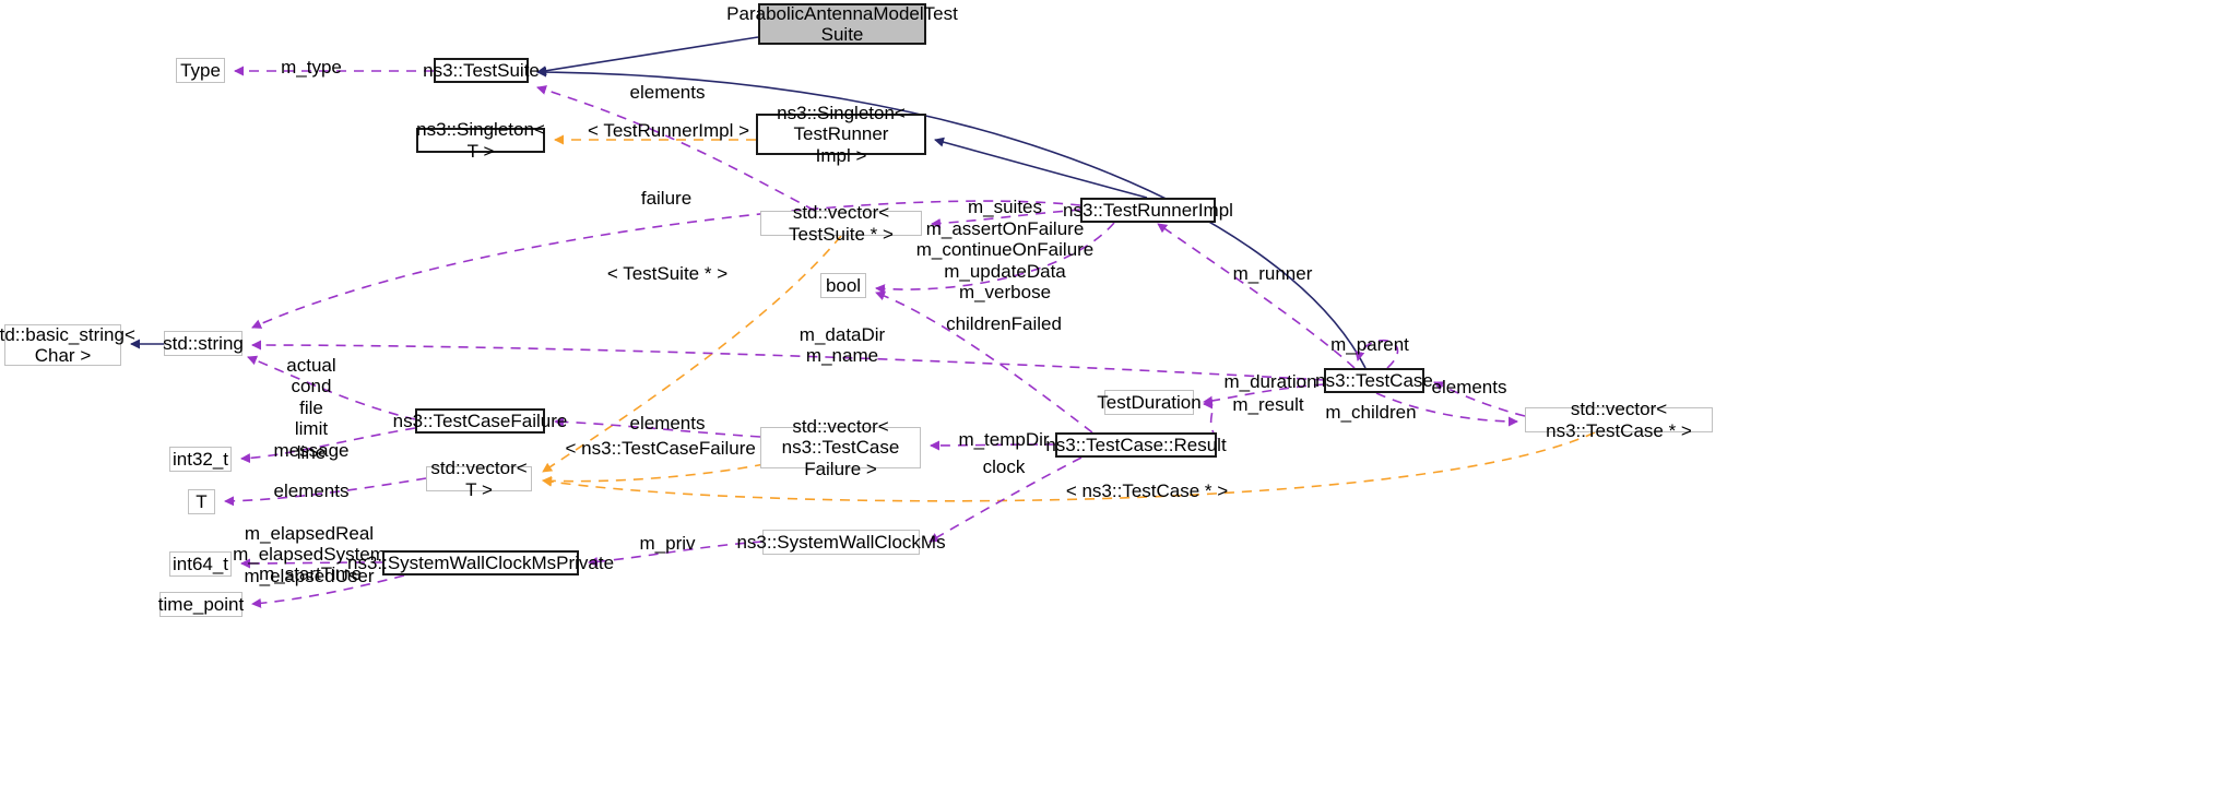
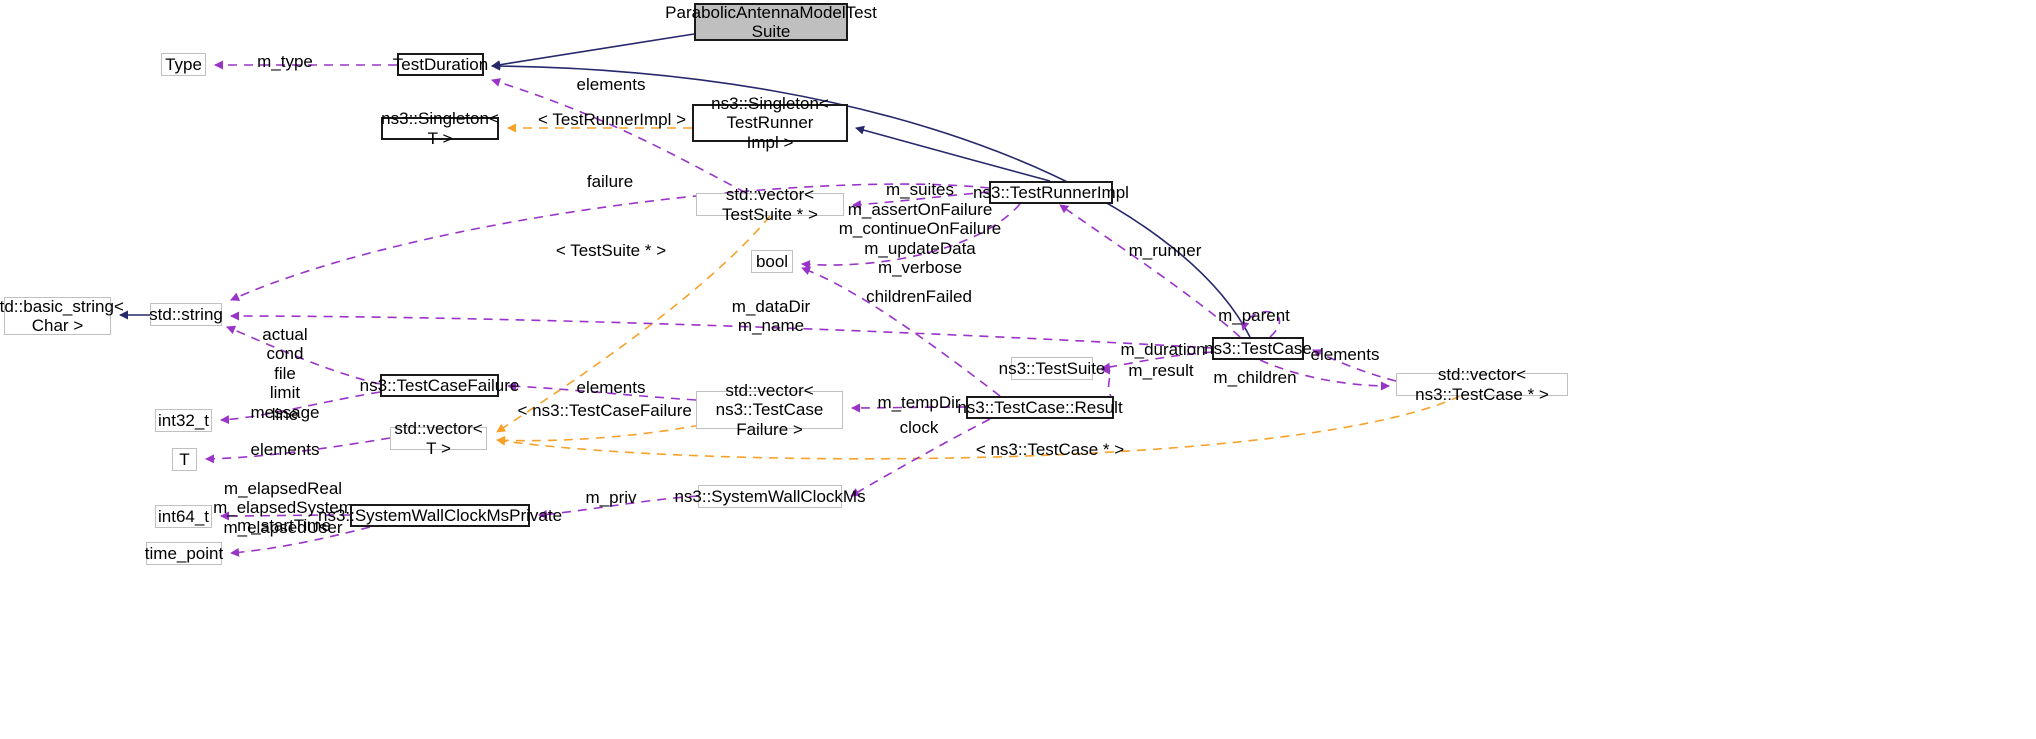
  ParabolicAntennaModelTest
  Suite
- ns3::TestSuite
+ TestDuration
  Type
  ns3::Singleton< T >
  ns3::Singleton< TestRunner
  Impl >
  ns3::TestRunnerImpl
  std::vector< TestSuite * >
  bool
  td::basic_string<
  Char >
  std::string
  ns3::TestCase
- TestDuration
+ ns3::TestSuite
  ns3::TestCaseFailure
  std::vector< ns3::TestCase * >
  int32_t
  std::vector< ns3::TestCase
  Failure >
  ns3::TestCase::Result
  std::vector< T >
  T
  ns3::SystemWallClockMs
  int64_t
  ns3::SystemWallClockMsPrivate
  time_point
  m_type
  elements
  < TestRunnerImpl >
  failure
  m_suites
  m_assertOnFailure
  m_continueOnFailure
  m_updateData
  m_verbose
  < TestSuite * >
  m_runner
  childrenFailed
  m_dataDir
  m_name
  m_parent
  actual
  cond
  file
  limit
  message
  m_duration
  elements
  m_result
  m_children
  elements
  < ns3::TestCaseFailure
  line
  m_tempDir
  clock
  elements
  < ns3::TestCase * >
  m_elapsedReal
  m_elapsedSystem
  m_elapsedUser
  m_priv
  m_startTime
